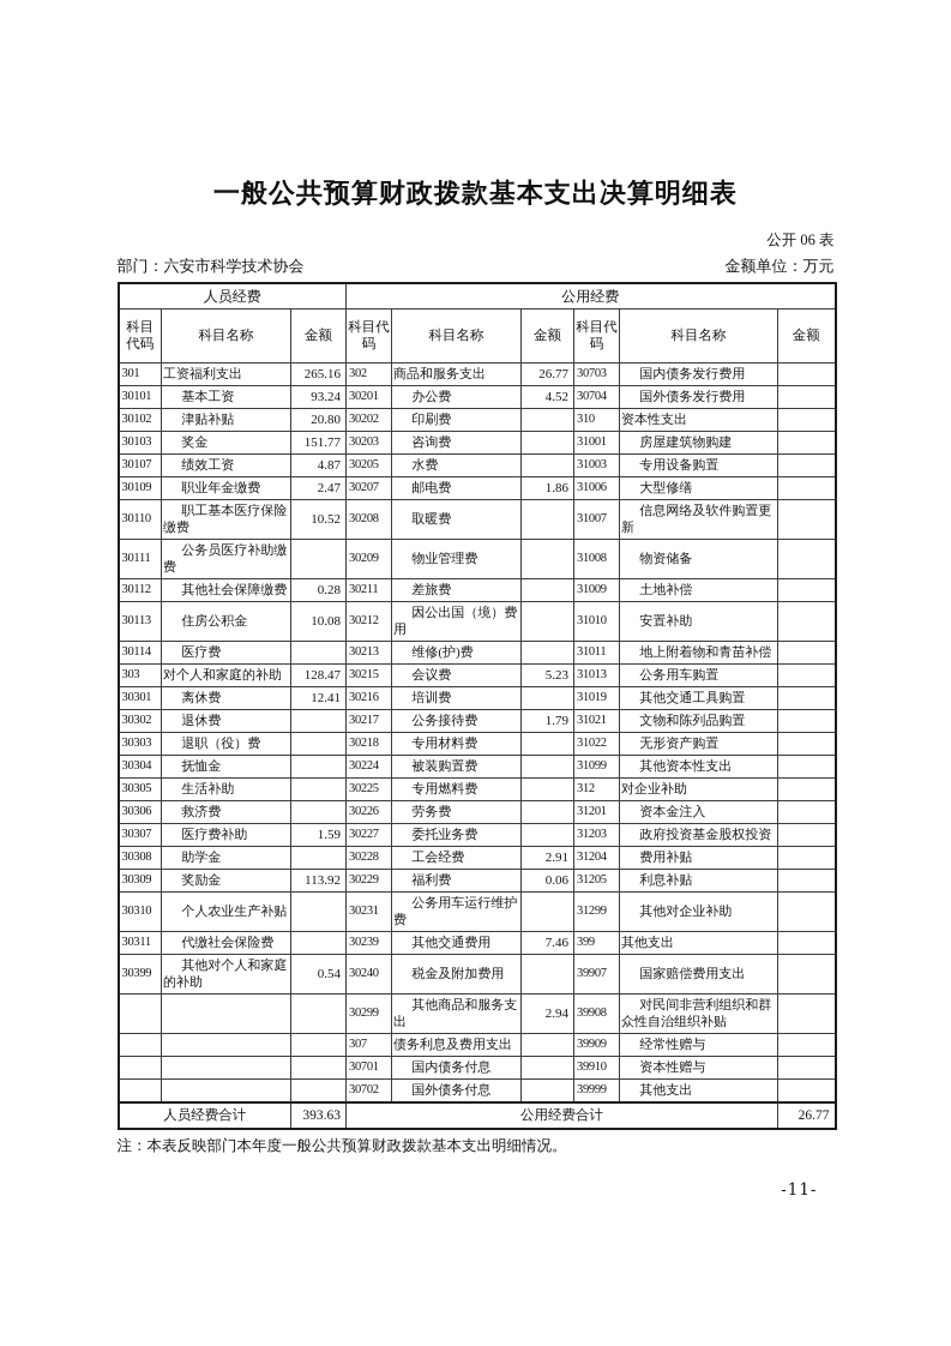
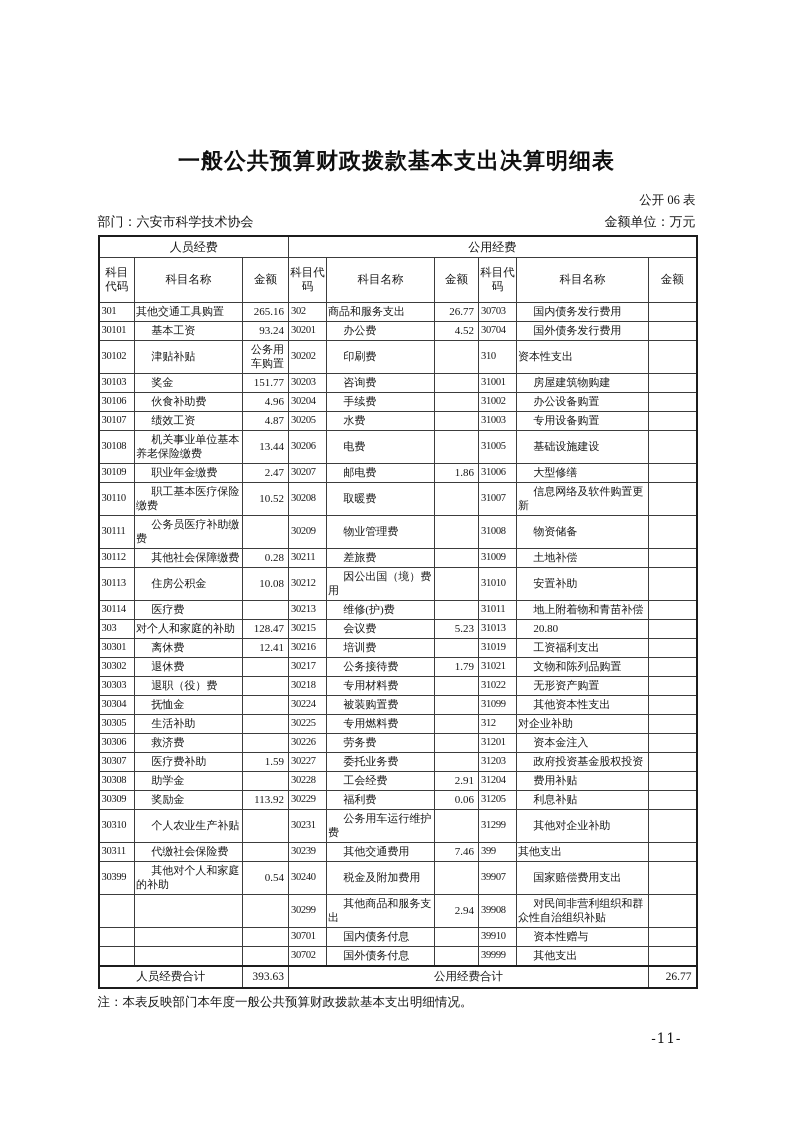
  一般公共预算财政拨款基本支出决算明细表
  公开 06 表
  部门：六安市科学技术协会
  金额单位：万元
  人员经费	公用经费
  科目代码	科目名称	金额	科目代码	科目名称	金额	科目代码	科目名称	金额
- 301	工资福利支出	265.16	302	商品和服务支出	26.77	30703	国内债务发行费用
+ 301	其他交通工具购置	265.16	302	商品和服务支出	26.77	30703	国内债务发行费用
  30101	基本工资	93.24	30201	办公费	4.52	30704	国外债务发行费用
- 30102	津贴补贴	20.80	30202	印刷费		310	资本性支出
+ 30102	津贴补贴	公务用车购置	30202	印刷费		310	资本性支出
  30103	奖金	151.77	30203	咨询费		31001	房屋建筑物购建
+ 30106	伙食补助费	4.96	30204	手续费		31002	办公设备购置
  30107	绩效工资	4.87	30205	水费		31003	专用设备购置
+ 30108	机关事业单位基本养老保险缴费	13.44	30206	电费		31005	基础设施建设
  30109	职业年金缴费	2.47	30207	邮电费	1.86	31006	大型修缮
  30110	职工基本医疗保险缴费	10.52	30208	取暖费		31007	信息网络及软件购置更新
  30111	公务员医疗补助缴费		30209	物业管理费		31008	物资储备
  30112	其他社会保障缴费	0.28	30211	差旅费		31009	土地补偿
  30113	住房公积金	10.08	30212	因公出国（境）费用		31010	安置补助
  30114	医疗费		30213	维修(护)费		31011	地上附着物和青苗补偿
- 303	对个人和家庭的补助	128.47	30215	会议费	5.23	31013	公务用车购置
+ 303	对个人和家庭的补助	128.47	30215	会议费	5.23	31013	20.80
- 30301	离休费	12.41	30216	培训费		31019	其他交通工具购置
+ 30301	离休费	12.41	30216	培训费		31019	工资福利支出
  30302	退休费		30217	公务接待费	1.79	31021	文物和陈列品购置
  30303	退职（役）费		30218	专用材料费		31022	无形资产购置
  30304	抚恤金		30224	被装购置费		31099	其他资本性支出
  30305	生活补助		30225	专用燃料费		312	对企业补助
  30306	救济费		30226	劳务费		31201	资本金注入
  30307	医疗费补助	1.59	30227	委托业务费		31203	政府投资基金股权投资
  30308	助学金		30228	工会经费	2.91	31204	费用补贴
  30309	奖励金	113.92	30229	福利费	0.06	31205	利息补贴
  30310	个人农业生产补贴		30231	公务用车运行维护费		31299	其他对企业补助
  30311	代缴社会保险费		30239	其他交通费用	7.46	399	其他支出
  30399	其他对个人和家庭的补助	0.54	30240	税金及附加费用		39907	国家赔偿费用支出
  			30299	其他商品和服务支出	2.94	39908	对民间非营利组织和群众性自治组织补贴
- 			307	债务利息及费用支出		39909	经常性赠与
  			30701	国内债务付息		39910	资本性赠与
  			30702	国外债务付息		39999	其他支出
  人员经费合计	393.63	公用经费合计	26.77
  注：本表反映部门本年度一般公共预算财政拨款基本支出明细情况。
  -11-
